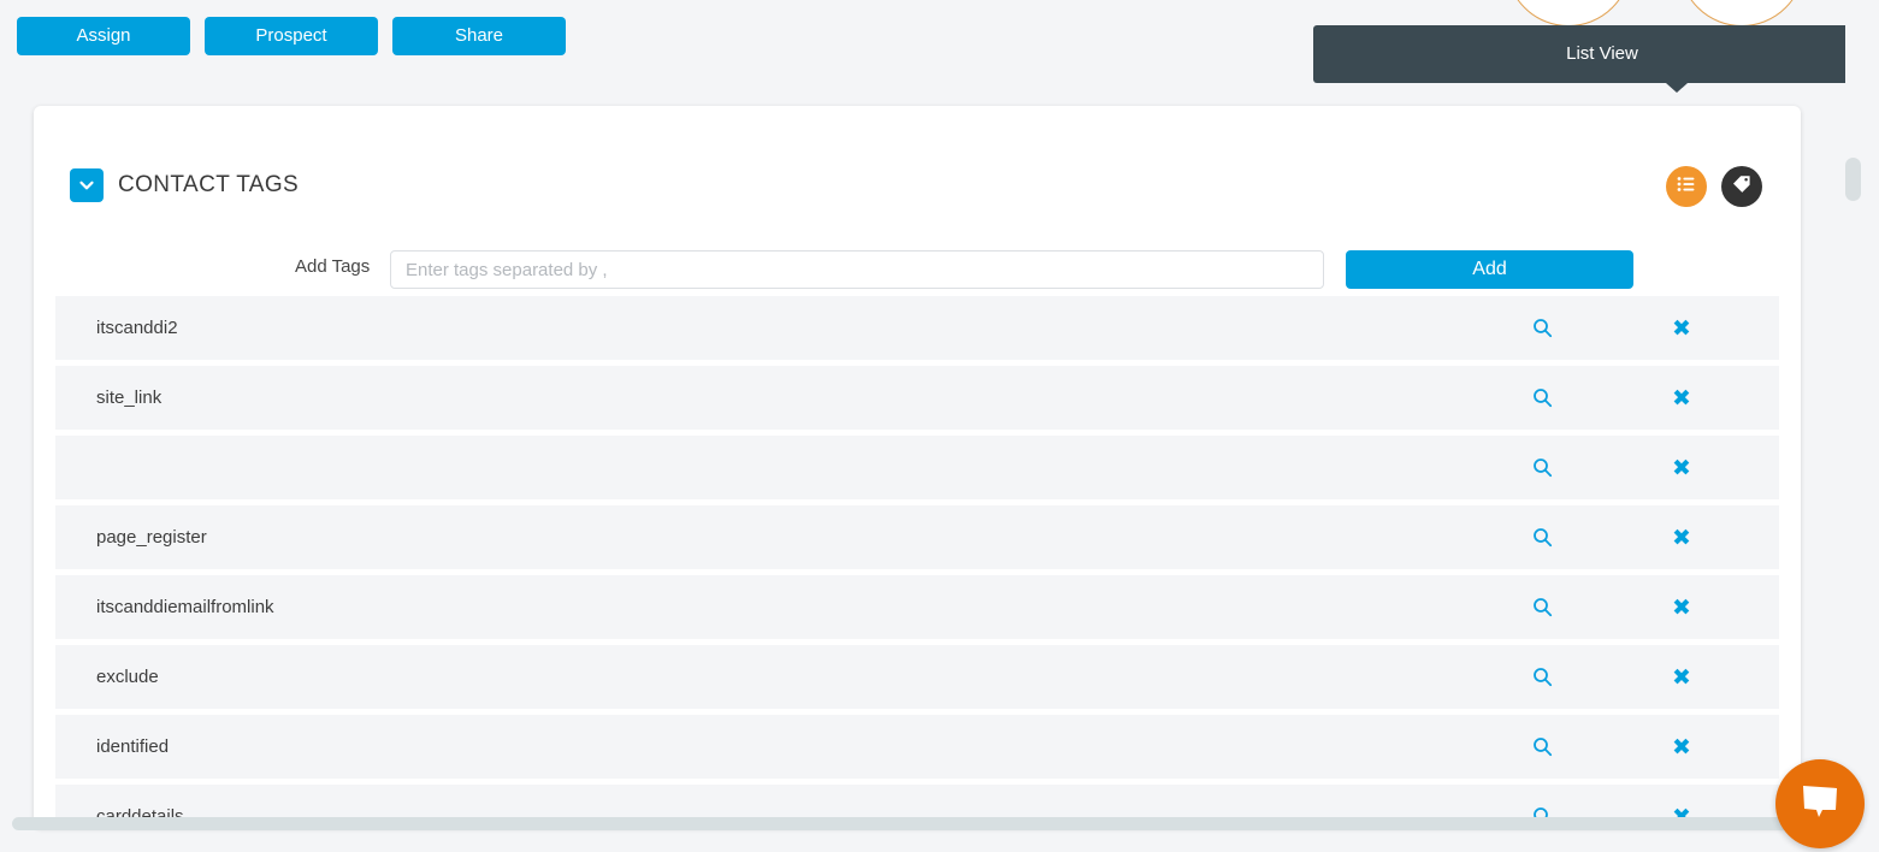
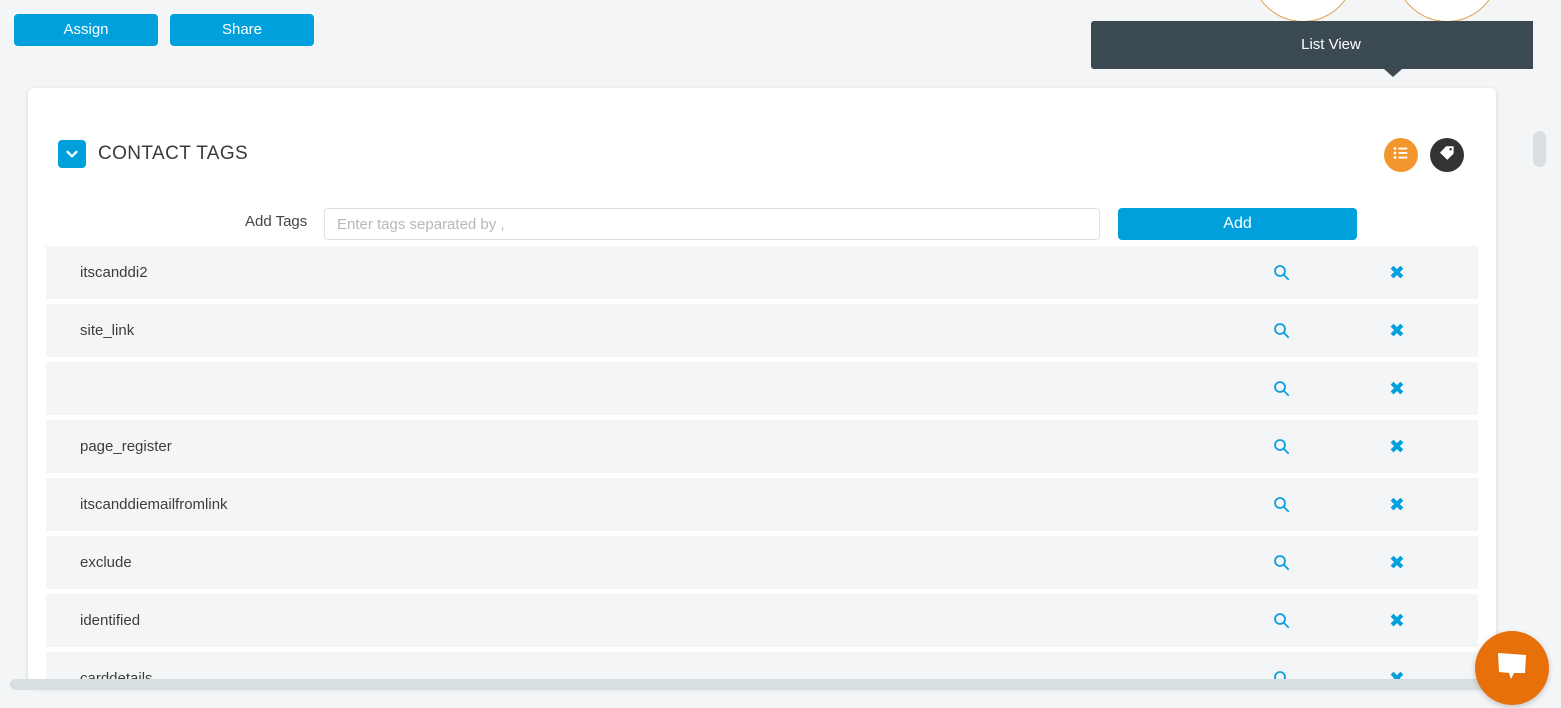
  Assign
- Prospect
  Share
  List View
  CONTACT TAGS
  Add Tags
  Enter tags separated by ,
  Add
  itscanddi2
  ✖
  site_link
  ✖
  ✖
  page_register
  ✖
  itscanddiemailfromlink
  ✖
  exclude
  ✖
  identified
  ✖
